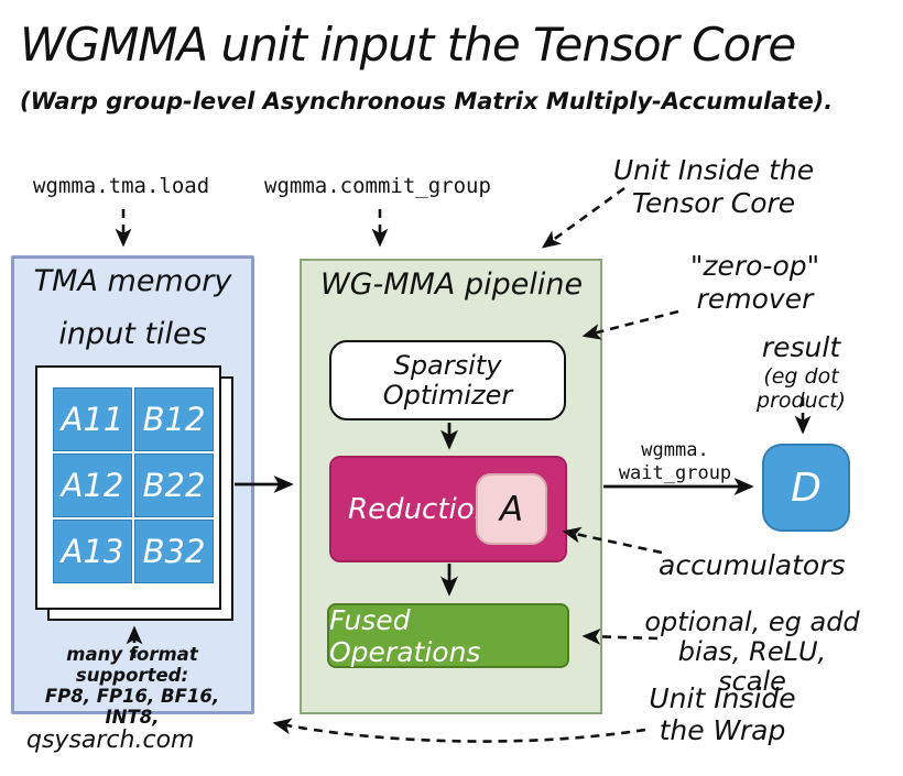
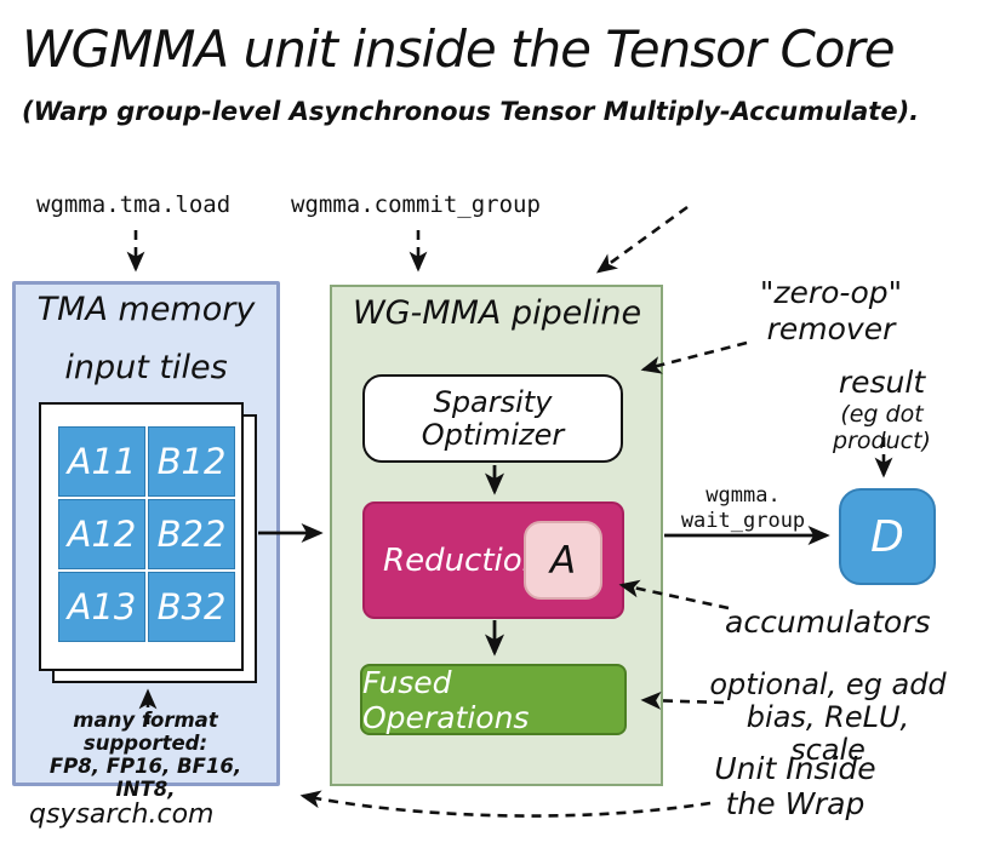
- WGMMA unit input the Tensor Core
+ WGMMA unit inside the Tensor Core
- (Warp group-level Asynchronous Matrix Multiply-Accumulate).
+ (Warp group-level Asynchronous Tensor Multiply-Accumulate).
  wgmma.tma.load
  wgmma.commit_group
  wgmma.
  wait_group
  TMA memory
  input tiles
  A11
  B12
  A12
  B22
  A13
  B32
  many format supported:
  FP8, FP16, BF16, INT8,
  qsysarch.com
  WG-MMA pipeline
  Sparsity
  Optimizer
  Reductio
  A
  Fused Operations
  D
- Unit Inside the
- Tensor Core
  "zero-op"
  remover
  result
  (eg dot product)
  accumulator
  optional, eg add
  bias, ReLU, scale
  Unit Inside
  the Wrap
